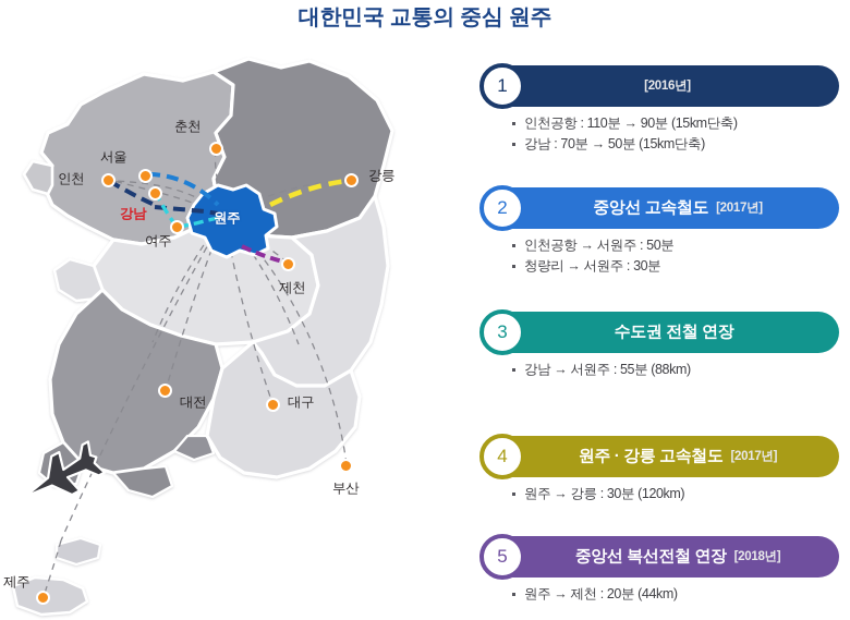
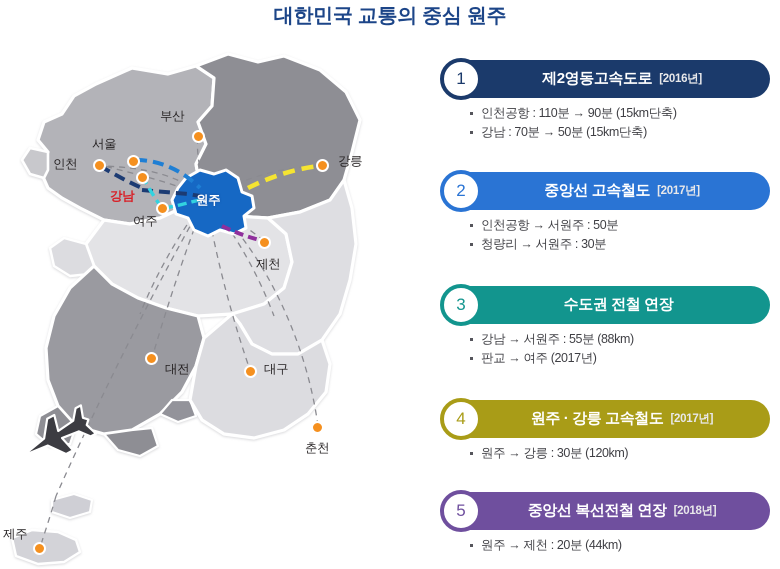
  대한민국 교통의 중심 원주
- 춘천
+ 부산
  서울
  인천
  강남
  여주
  강릉
  제천
  대전
  대구
- 부산
+ 춘천
  제주
  원주
+ 제2영동고속도로
  [2016년]
  1
  인천공항 : 110분 → 90분 (15km단축)
  강남 : 70분 → 50분 (15km단축)
  중앙선 고속철도
  [2017년]
  2
  인천공항 → 서원주 : 50분
  청량리 → 서원주 : 30분
  수도권 전철 연장
  3
  강남 → 서원주 : 55분 (88km)
+ 판교 → 여주 (2017년)
  원주 · 강릉 고속철도
  [2017년]
  4
  원주 → 강릉 : 30분 (120km)
  중앙선 복선전철 연장
  [2018년]
  5
  원주 → 제천 : 20분 (44km)
